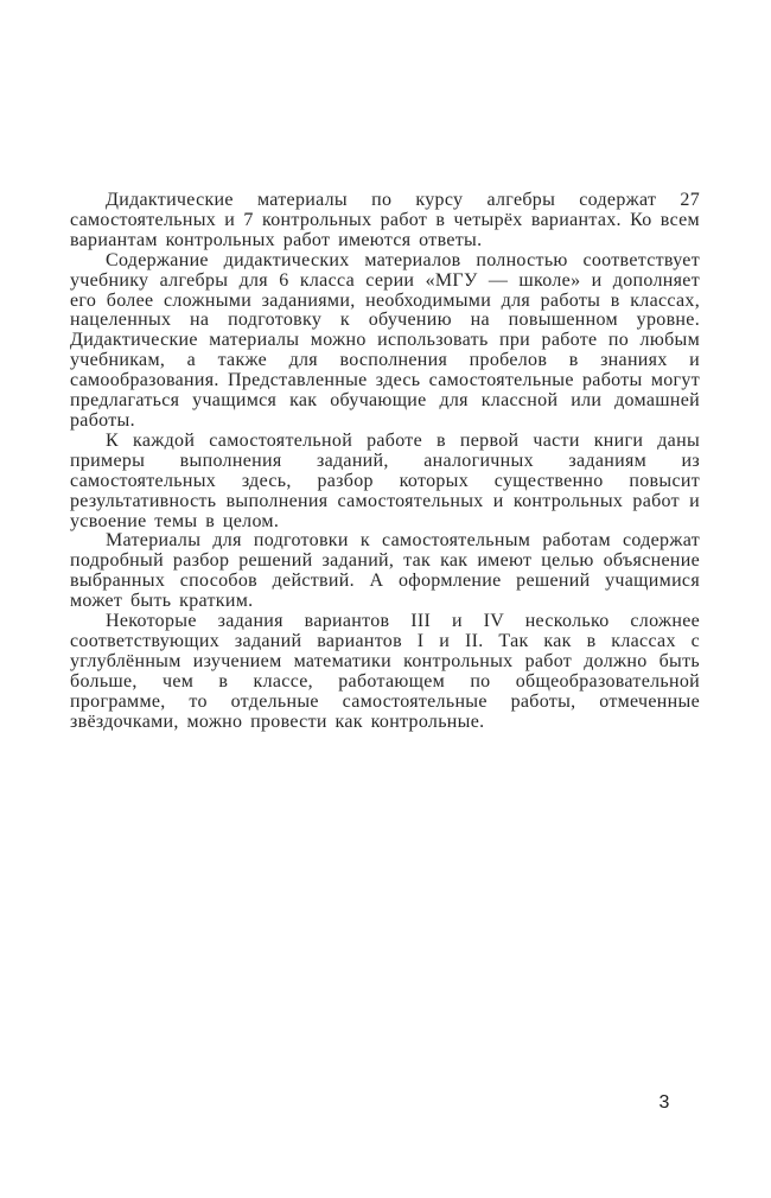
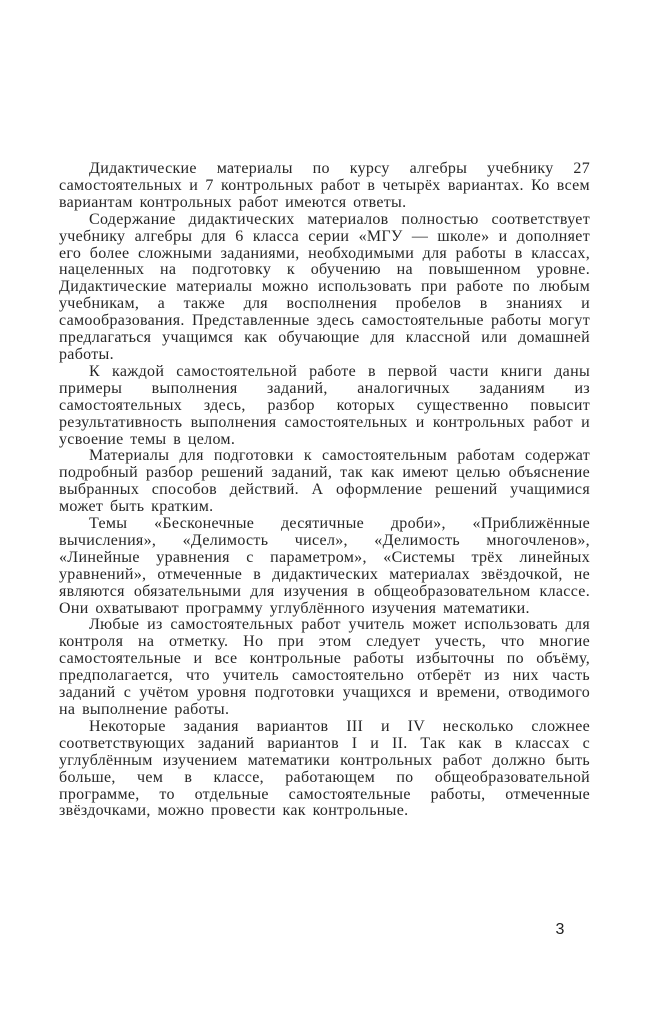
- Дидактические материалы по курсу алгебры содержат 27 самостоятельных и 7 контрольных работ в четырёх вариантах. Ко всем вариантам контрольных работ имеются ответы.
+ Дидактические материалы по курсу алгебры учебнику 27 самостоятельных и 7 контрольных работ в четырёх вариантах. Ко всем вариантам контрольных работ имеются ответы.
  Содержание дидактических материалов полностью соответствует учебнику алгебры для 6 класса серии «МГУ — школе» и дополняет его более сложными заданиями, необходимыми для работы в классах, нацеленных на подготовку к обучению на повышенном уровне. Дидактические материалы можно использовать при работе по любым учебникам, а также для восполнения пробелов в знаниях и самообразования. Представленные здесь самостоятельные работы могут предлагаться учащимся как обучающие для классной или домашней работы.
  К каждой самостоятельной работе в первой части книги даны примеры выполнения заданий, аналогичных заданиям из самостоятельных здесь, разбор которых существенно повысит результативность выполнения самостоятельных и контрольных работ и усвоение темы в целом.
  Материалы для подготовки к самостоятельным работам содержат подробный разбор решений заданий, так как имеют целью объяснение выбранных способов действий. А оформление решений учащимися может быть кратким.
+ Темы «Бесконечные десятичные дроби», «Приближённые вычисления», «Делимость чисел», «Делимость многочленов», «Линейные уравнения с параметром», «Системы трёх линейных уравнений», отмеченные в дидактических материалах звёздочкой, не являются обязательными для изучения в общеобразовательном классе. Они охватывают программу углублённого изучения математики.
+ Любые из самостоятельных работ учитель может использовать для контроля на отметку. Но при этом следует учесть, что многие самостоятельные и все контрольные работы избыточны по объёму, предполагается, что учитель самостоятельно отберёт из них часть заданий с учётом уровня подготовки учащихся и времени, отводимого на выполнение работы.
  Некоторые задания вариантов III и IV несколько сложнее соответствующих заданий вариантов I и II. Так как в классах с углублённым изучением математики контрольных работ должно быть больше, чем в классе, работающем по общеобразовательной программе, то отдельные самостоятельные работы, отмеченные звёздочками, можно провести как контрольные.
  3
